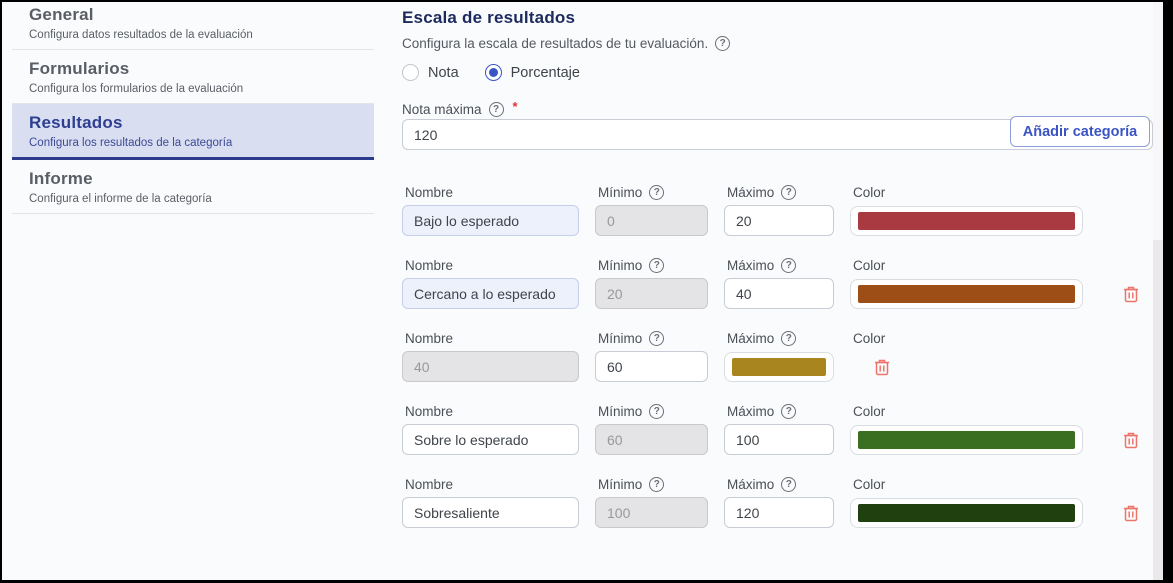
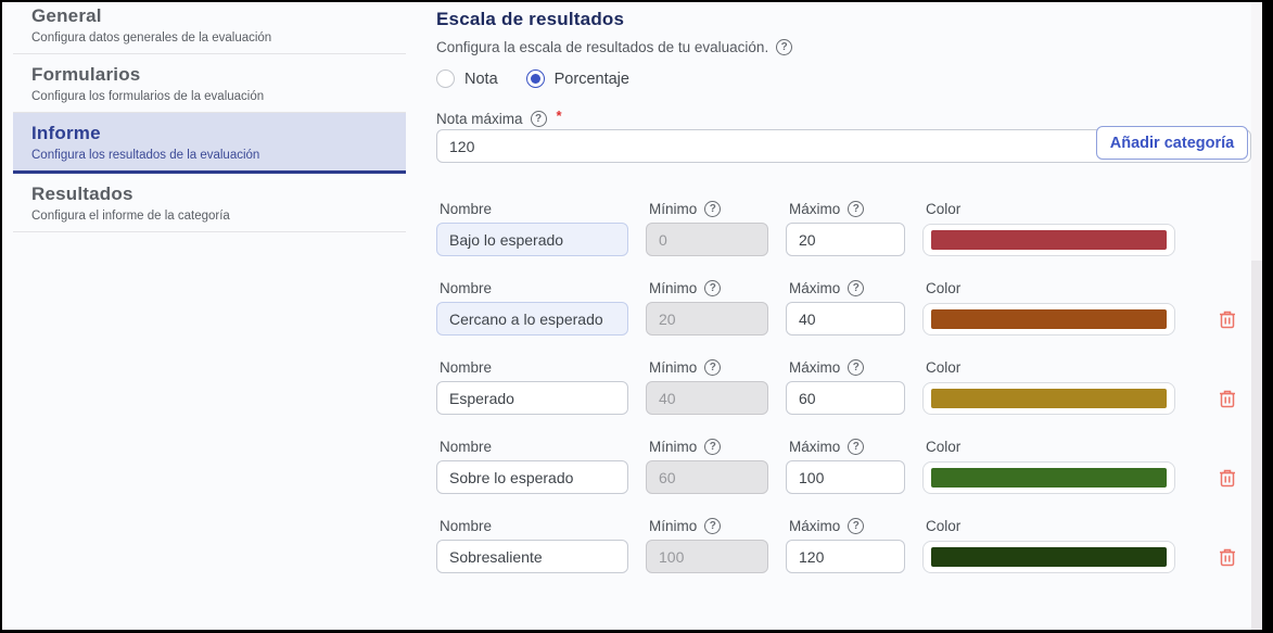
  General
- Configura datos resultados de la evaluación
+ Configura datos generales de la evaluación
  Formularios
  Configura los formularios de la evaluación
- Resultados
+ Informe
- Configura los resultados de la categoría
+ Configura los resultados de la evaluación
- Informe
+ Resultados
  Configura el informe de la categoría
  Escala de resultados
  Configura la escala de resultados de tu evaluación.
  Nota
  Porcentaje
  Nota máxima
  *
  120
  Añadir categoría
  Nombre
  Mínimo
  Máximo
  Color
  Bajo lo esperado
  0
  20
  Nombre
  Mínimo
  Máximo
  Color
  Cercano a lo esperado
  20
  40
  Nombre
  Mínimo
  Máximo
  Color
+ Esperado
  40
  60
  Nombre
  Mínimo
  Máximo
  Color
  Sobre lo esperado
  60
  100
  Nombre
  Mínimo
  Máximo
  Color
  Sobresaliente
  100
  120
